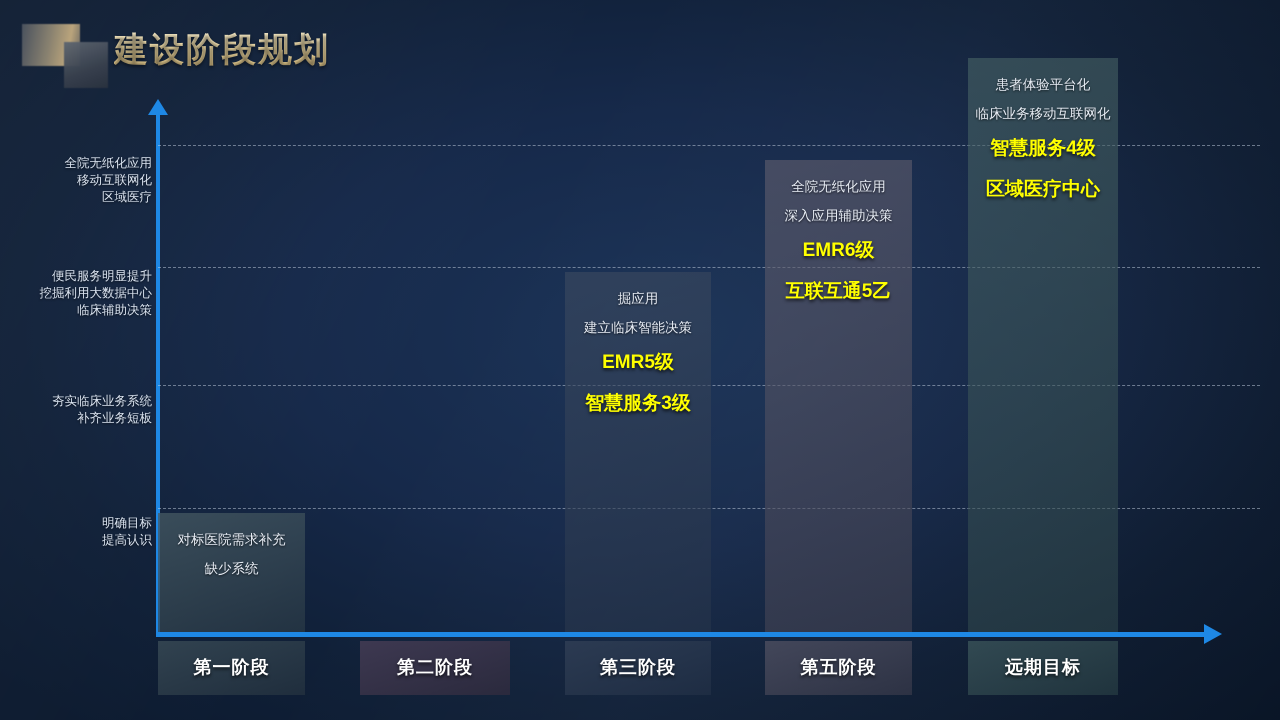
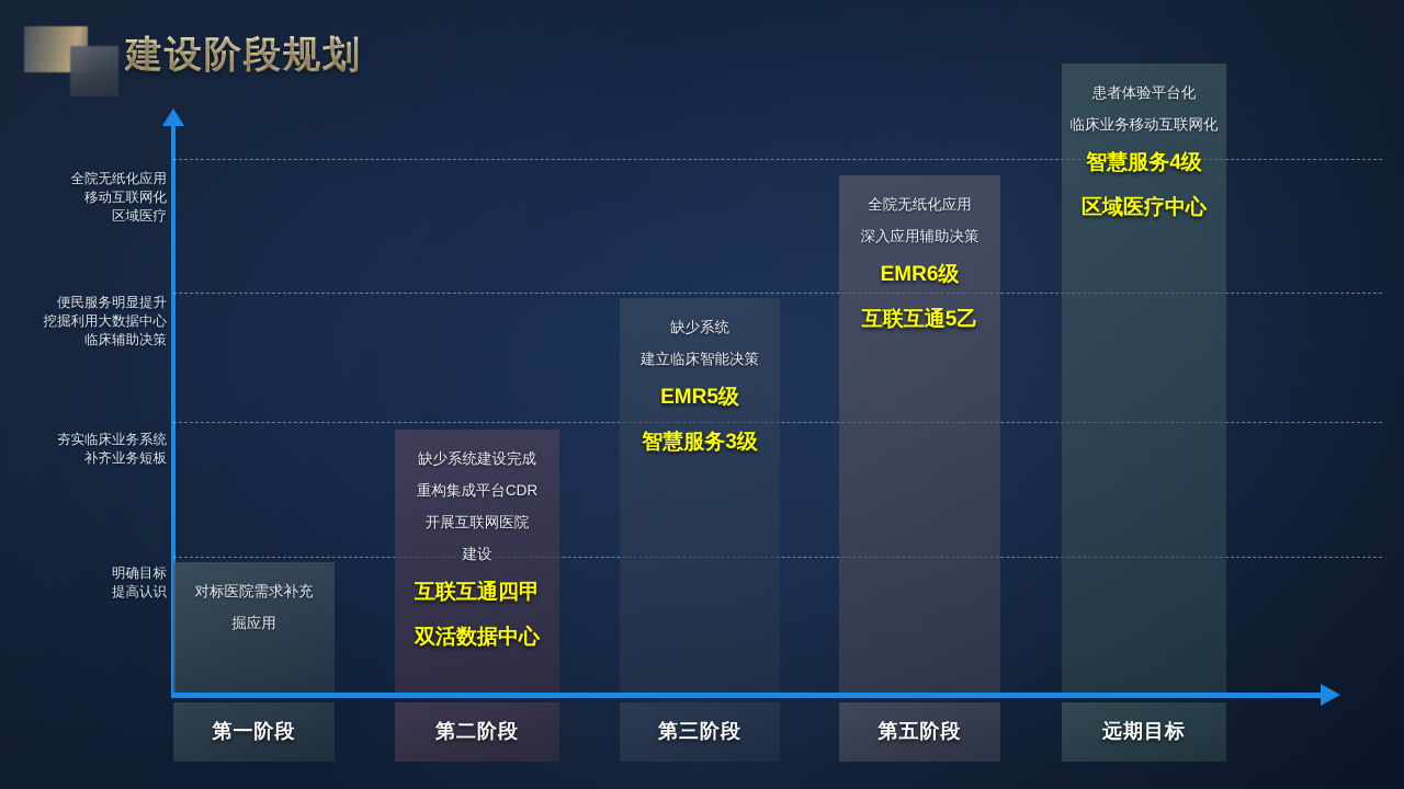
  建设阶段规划
  全院无纸化应用
  移动互联网化
  区域医疗
  便民服务明显提升
  挖掘利用大数据中心
  临床辅助决策
  夯实临床业务系统
  补齐业务短板
  明确目标
  提高认识
  对标医院需求补充
- 缺少系统
+ 掘应用
  第一阶段
+ 缺少系统建设完成
+ 重构集成平台CDR
+ 开展互联网医院
+ 建设
+ 互联互通四甲
+ 双活数据中心
  第二阶段
- 掘应用
+ 缺少系统
  建立临床智能决策
  EMR5级
  智慧服务3级
  第三阶段
  全院无纸化应用
  深入应用辅助决策
  EMR6级
  互联互通5乙
  第五阶段
  患者体验平台化
  临床业务移动互联网化
  智慧服务4级
  区域医疗中心
  远期目标
